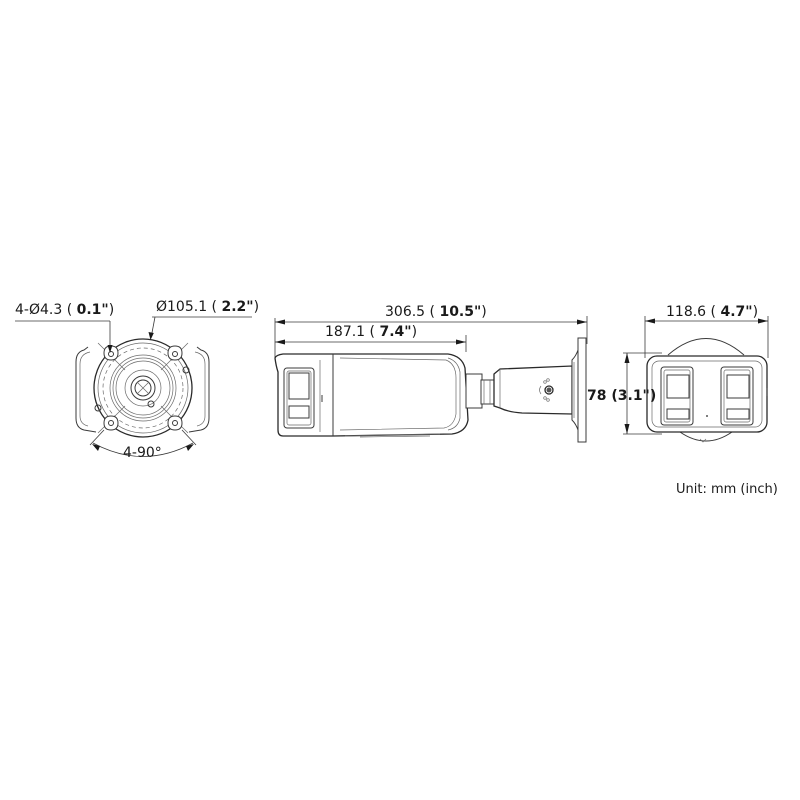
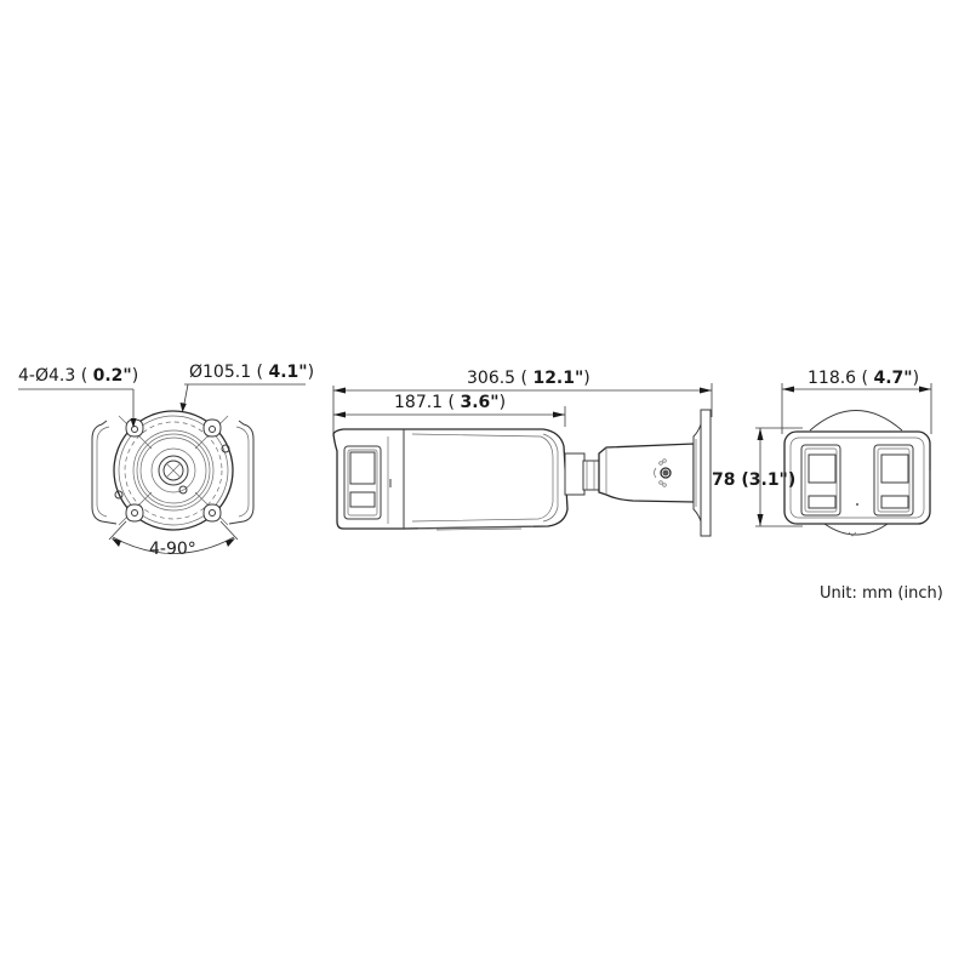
- 4-Ø4.3 ( 0.1")
+ 4-Ø4.3 ( 0.2")
- Ø105.1 ( 2.2")
+ Ø105.1 ( 4.1")
  4-90°
- 306.5 ( 10.5")
+ 306.5 ( 12.1")
- 187.1 ( 7.4")
+ 187.1 ( 3.6")
  118.6 ( 4.7")
  78 (3.1")
  Unit: mm (inch)
